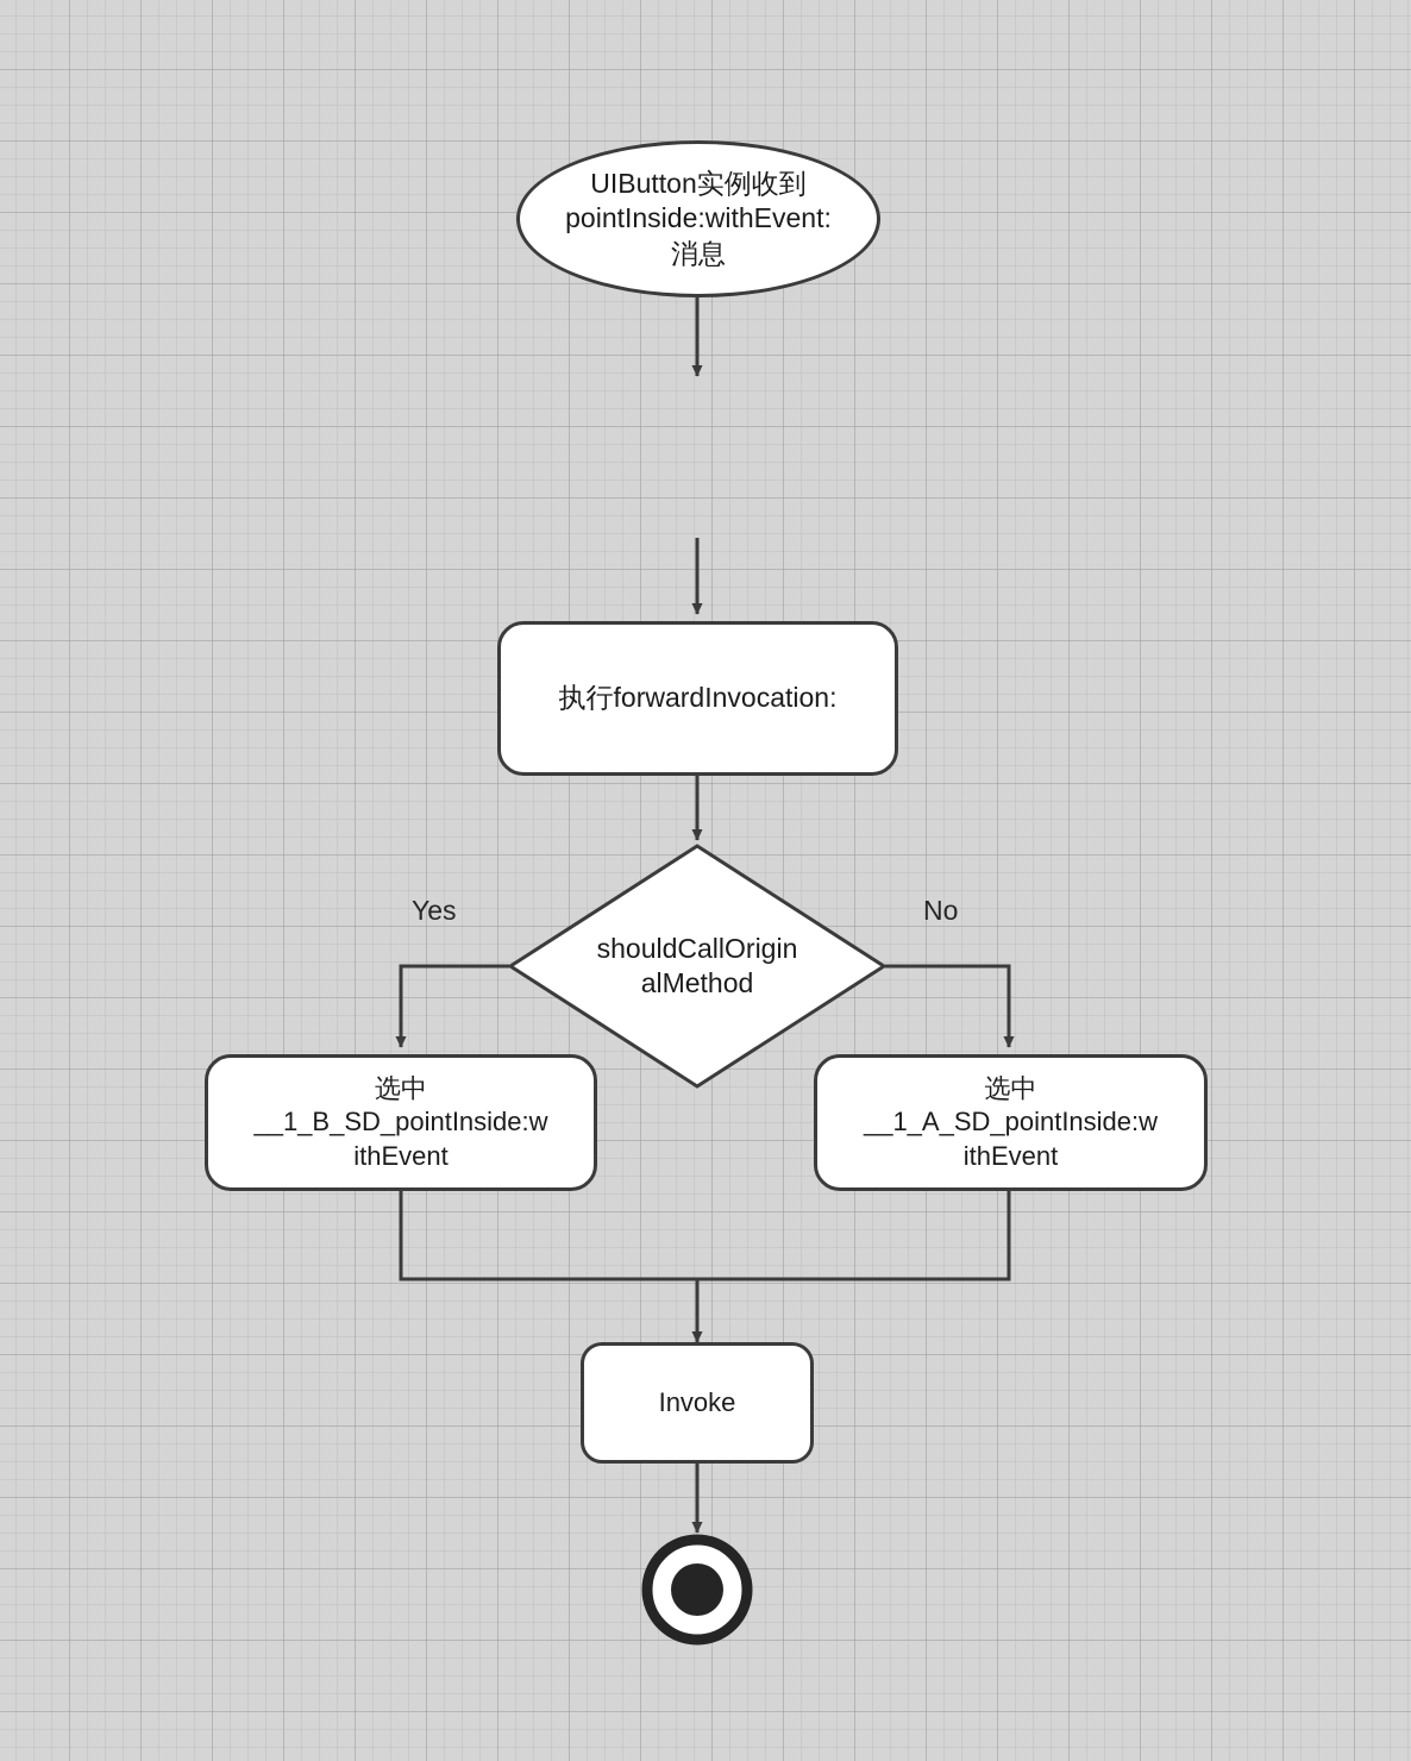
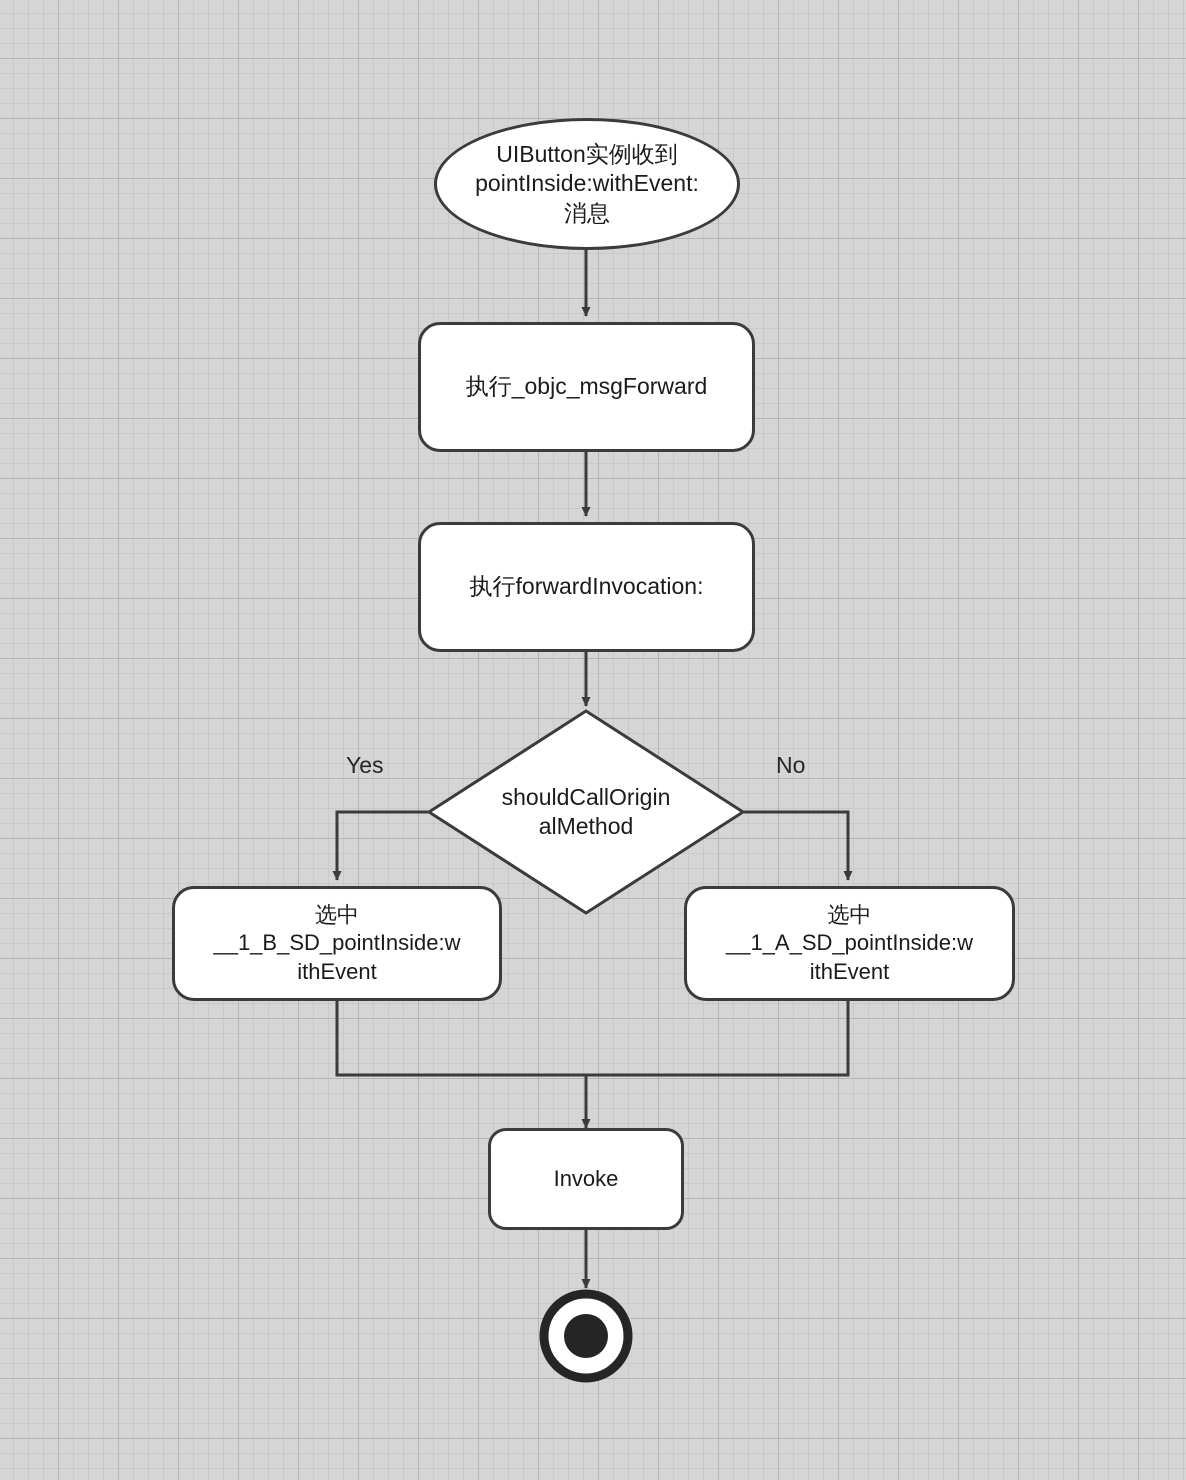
  UIButton实例收到
  pointInside:withEvent:
  消息
+ 执行_objc_msgForward
  执行forwardInvocation:
  shouldCallOrigin
  alMethod
  Yes
  No
  选中
  __1_B_SD_pointInside:w
  ithEvent
  选中
  __1_A_SD_pointInside:w
  ithEvent
  Invoke
